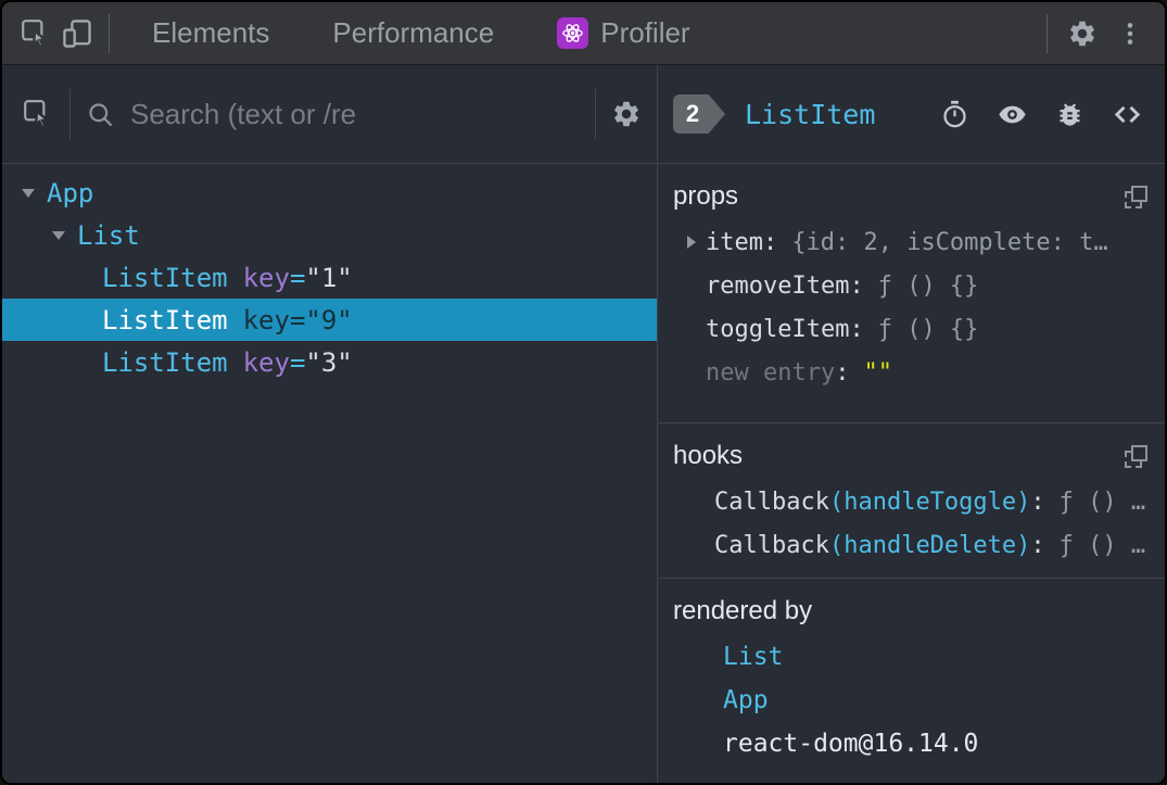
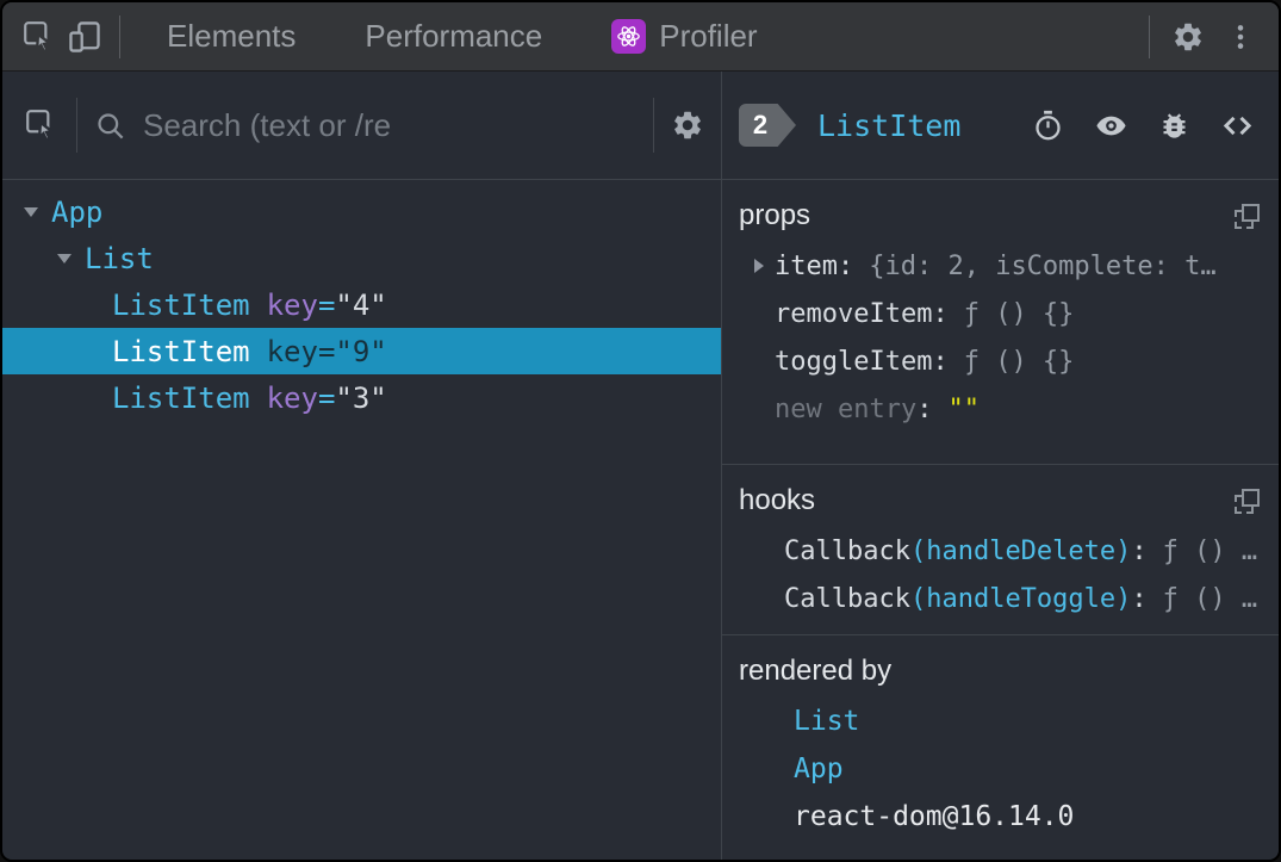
  Elements
  Performance
  Profiler
  Search (text or /re
  App
  List
  ListItem
  key
  =
- "1"
+ "4"
  ListItem
  key
  =
  "9"
  ListItem
  key
  =
  "3"
  2
  ListItem
  props
  item
  :
  {id: 2, isComplete: t…
  removeItem
  :
  ƒ () {}
  toggleItem
  :
  ƒ () {}
  new entry
  :
  ""
  hooks
  Callback
- (handleToggle)
+ (handleDelete)
  :
  ƒ () {
  Callback
- (handleDelete)
+ (handleToggle)
  :
  ƒ () {
  rendered by
  List
  App
  react-dom@16.14.0
